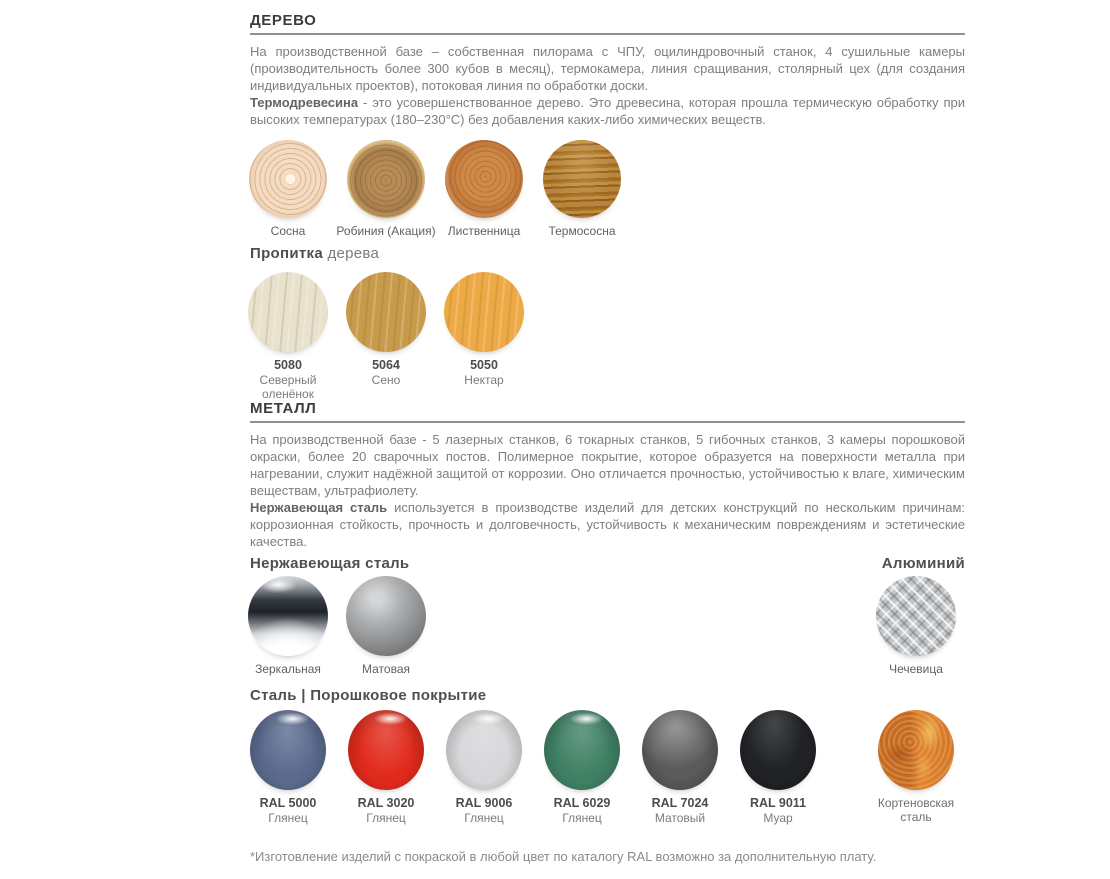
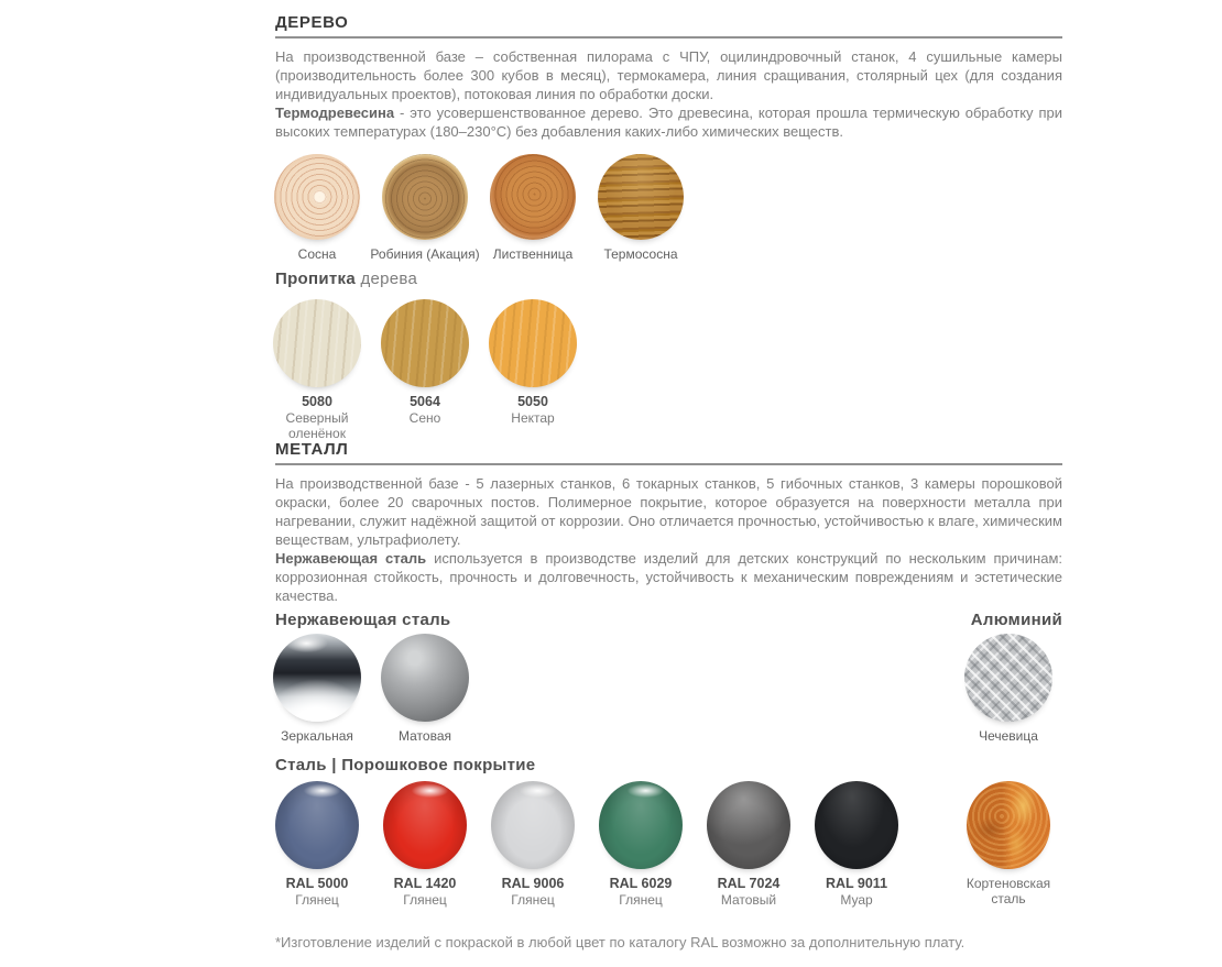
  ДЕРЕВО
  На производственной базе – собственная пилорама с ЧПУ, оцилиндровочный станок, 4 сушильные камеры (производительность более 300 кубов в месяц), термокамера, линия сращивания, столярный цех (для создания индивидуальных проектов), потоковая линия по обработки доски.
  Термодревесина - это усовершенствованное дерево. Это древесина, которая прошла термическую обработку при высоких температурах (180–230°С) без добавления каких-либо химических веществ.
  Сосна
  Робиния (Акация)
  Лиственница
  Термососна
  Пропитка дерева
  5080
  Северный оленёнок
  5064
  Сено
  5050
  Нектар
  МЕТАЛЛ
  На производственной базе - 5 лазерных станков, 6 токарных станков, 5 гибочных станков, 3 камеры порошковой окраски, более 20 сварочных постов. Полимерное покрытие, которое образуется на поверхности металла при нагревании, служит надёжной защитой от коррозии. Оно отличается прочностью, устойчивостью к влаге, химическим веществам, ультрафиолету.
  Нержавеющая сталь используется в производстве изделий для детских конструкций по нескольким причинам: коррозионная стойкость, прочность и долговечность, устойчивость к механическим повреждениям и эстетические качества.
  Нержавеющая сталь
  Алюминий
  Зеркальная
  Матовая
  Чечевица
  Сталь | Порошковое покрытие
  RAL 5000
  Глянец
- RAL 3020
+ RAL 1420
  Глянец
  RAL 9006
  Глянец
  RAL 6029
  Глянец
  RAL 7024
  Матовый
  RAL 9011
  Муар
  Кортеновская сталь
  *Изготовление изделий с покраской в любой цвет по каталогу RAL возможно за дополнительную плату.
